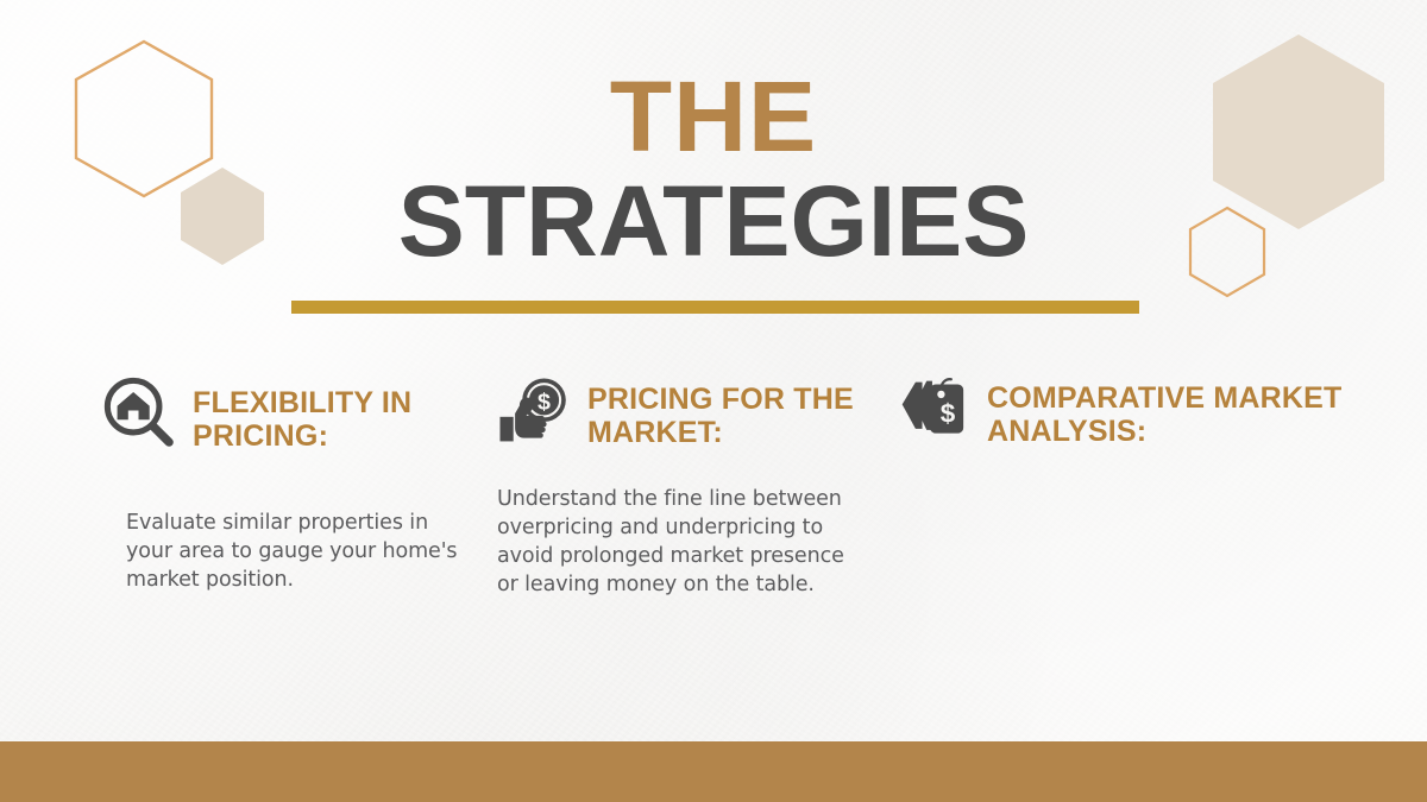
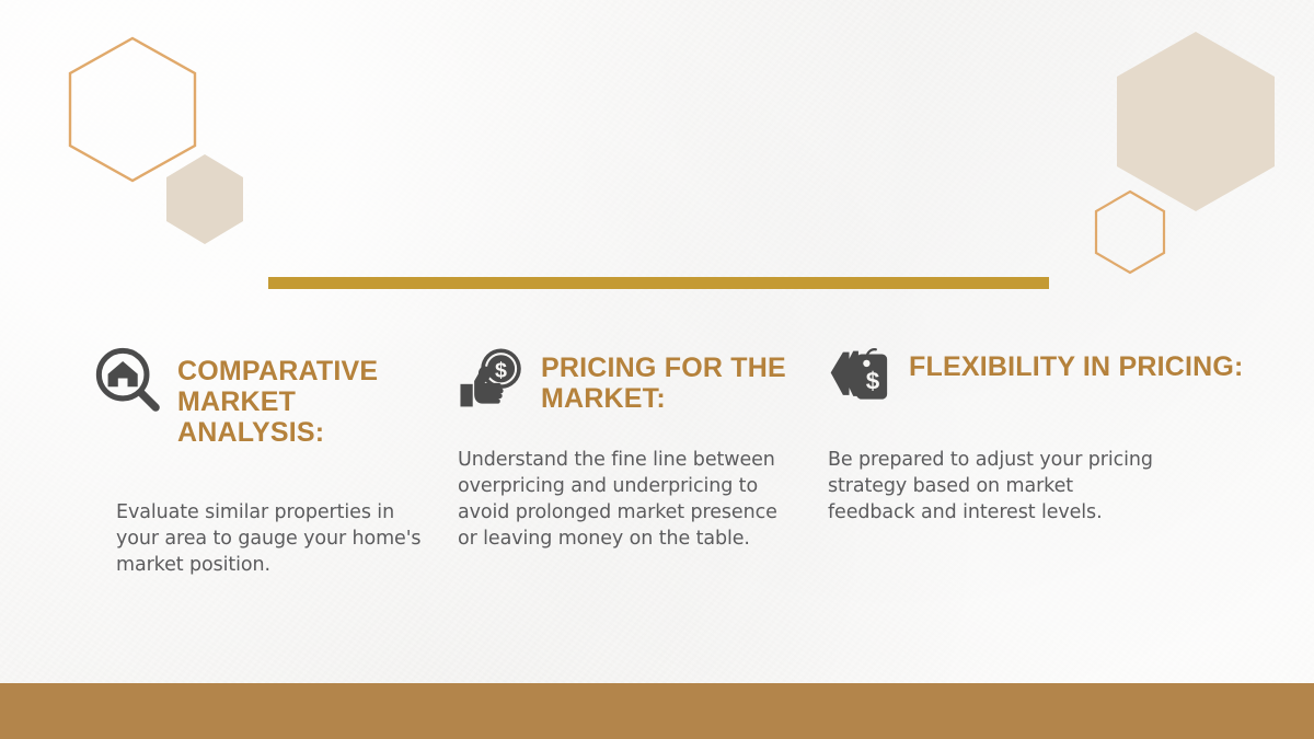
- THE
- STRATEGIES
- FLEXIBILITY IN PRICING:
+ COMPARATIVE MARKET ANALYSIS:
  Evaluate similar properties in your area to gauge your home's market position.
  $
  PRICING FOR THE MARKET:
  Understand the fine line between overpricing and underpricing to avoid prolonged market presence or leaving money on the table.
  $
- COMPARATIVE MARKET ANALYSIS:
+ FLEXIBILITY IN PRICING:
+ Be prepared to adjust your pricing strategy based on market feedback and interest levels.
